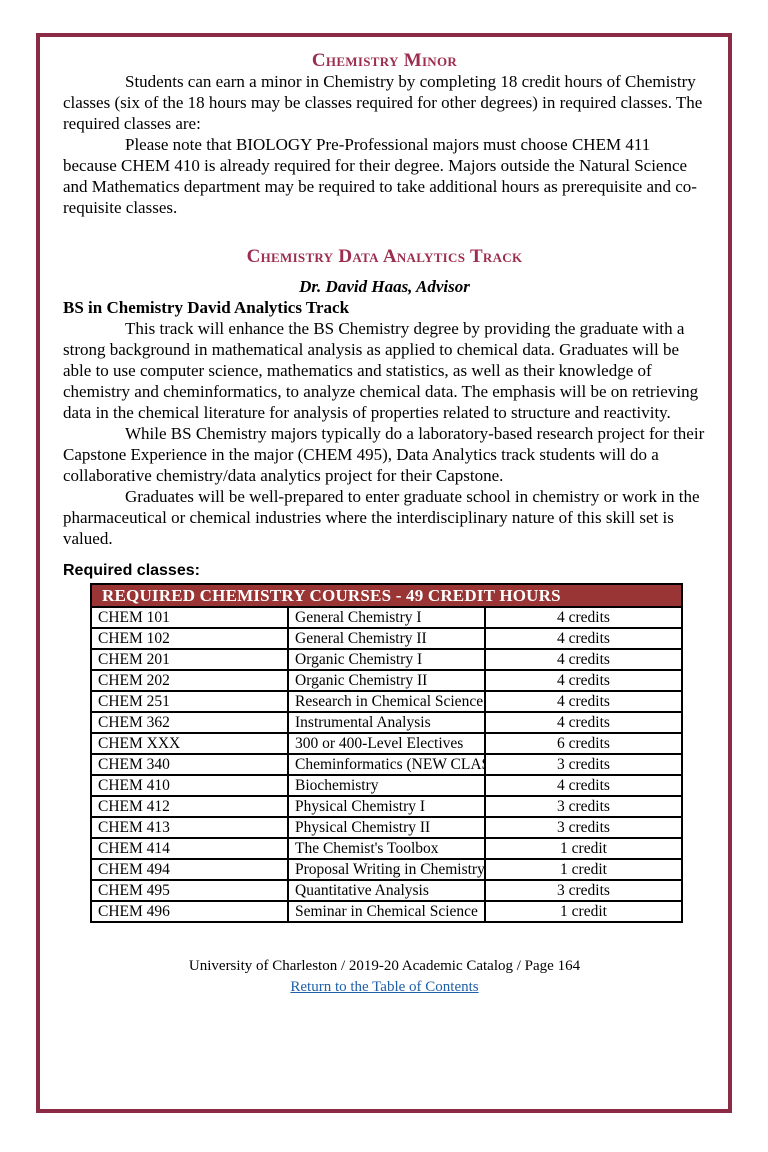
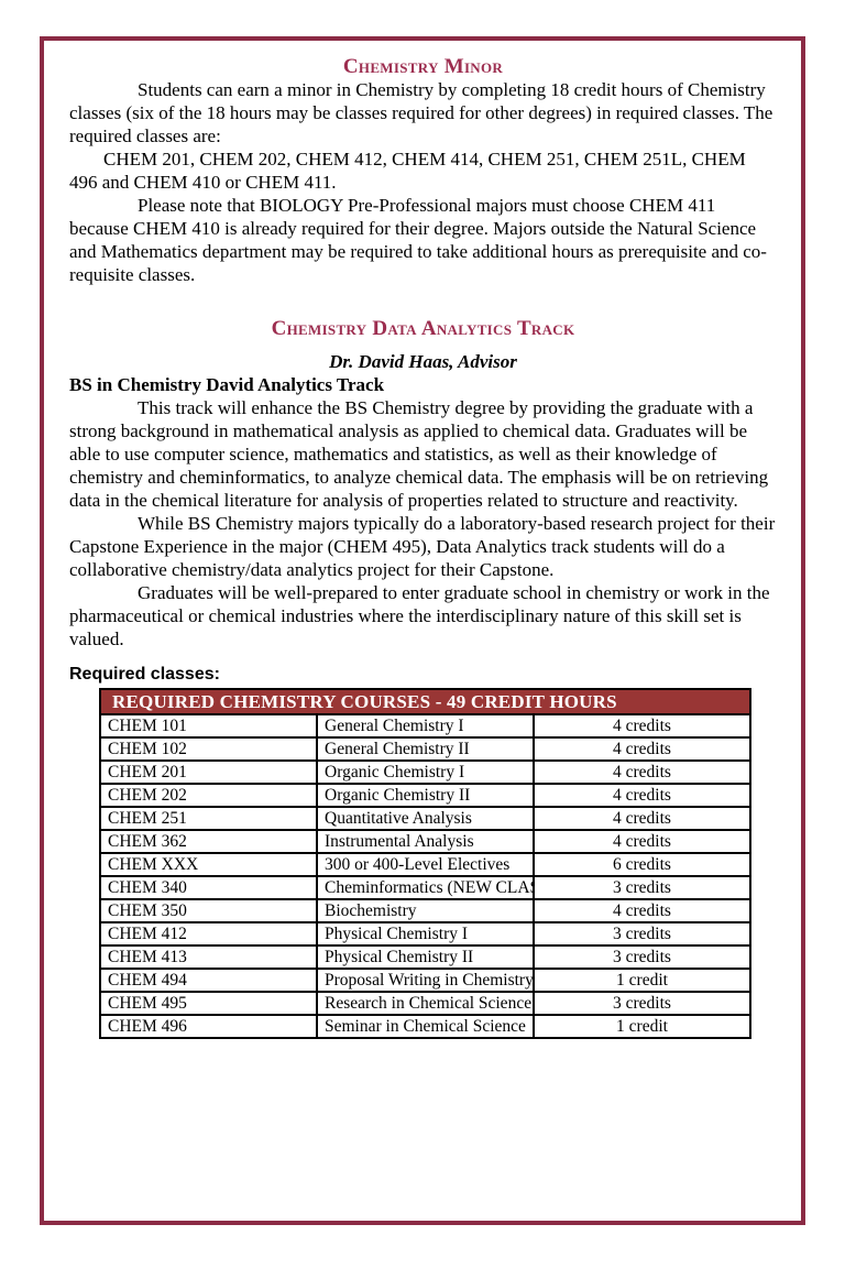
  Chemistry Minor
  Students can earn a minor in Chemistry by completing 18 credit hours of Chemistry classes (six of the 18 hours may be classes required for other degrees) in required classes. The required classes are:
+ CHEM 201, CHEM 202, CHEM 412, CHEM 414, CHEM 251, CHEM 251L, CHEM 496 and CHEM 410 or CHEM 411.
  Please note that BIOLOGY Pre-Professional majors must choose CHEM 411 because CHEM 410 is already required for their degree. Majors outside the Natural Science and Mathematics department may be required to take additional hours as prerequisite and co-requisite classes.
  Chemistry Data Analytics Track
  Dr. David Haas, Advisor
  BS in Chemistry David Analytics Track
  This track will enhance the BS Chemistry degree by providing the graduate with a strong background in mathematical analysis as applied to chemical data. Graduates will be able to use computer science, mathematics and statistics, as well as their knowledge of chemistry and cheminformatics, to analyze chemical data. The emphasis will be on retrieving data in the chemical literature for analysis of properties related to structure and reactivity.
  While BS Chemistry majors typically do a laboratory-based research project for their Capstone Experience in the major (CHEM 495), Data Analytics track students will do a collaborative chemistry/data analytics project for their Capstone.
  Graduates will be well-prepared to enter graduate school in chemistry or work in the pharmaceutical or chemical industries where the interdisciplinary nature of this skill set is valued.
  Required classes:
  REQUIRED CHEMISTRY COURSES - 49 CREDIT HOURS
  CHEM 101	General Chemistry I	4 credits
  CHEM 102	General Chemistry II	4 credits
  CHEM 201	Organic Chemistry I	4 credits
  CHEM 202	Organic Chemistry II	4 credits
- CHEM 251	Research in Chemical Science	4 credits
+ CHEM 251	Quantitative Analysis	4 credits
  CHEM 362	Instrumental Analysis	4 credits
  CHEM XXX	300 or 400-Level Electives	6 credits
  CHEM 340	Cheminformatics (NEW CLA	3 credits
- CHEM 410	Biochemistry	4 credits
+ CHEM 350	Biochemistry	4 credits
  CHEM 412	Physical Chemistry I	3 credits
  CHEM 413	Physical Chemistry II	3 credits
- CHEM 414	The Chemist's Toolbox	1 credit
  CHEM 494	Proposal Writing in Chemistry	1 credit
- CHEM 495	Quantitative Analysis	3 credits
+ CHEM 495	Research in Chemical Science	3 credits
  CHEM 496	Seminar in Chemical Science	1 credit
- University of Charleston / 2019-20 Academic Catalog / Page 164
- Return to the Table of Contents
